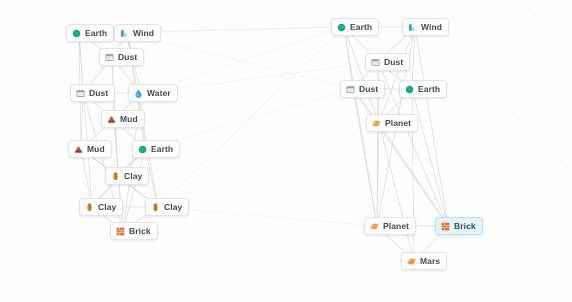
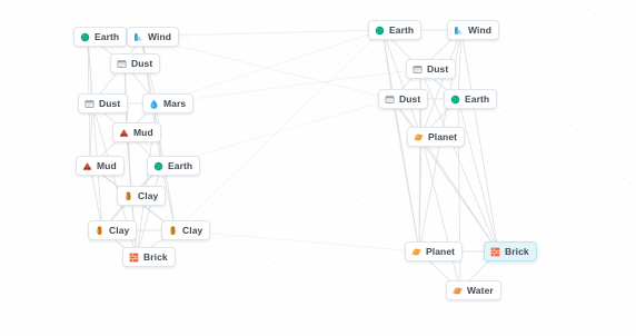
  Earth
  Wind
  Dust
  Dust
- Water
+ Mars
  Mud
  Mud
  Earth
  Clay
  Clay
  Clay
  Brick
  Earth
  Wind
  Dust
  Dust
  Earth
  Planet
  Planet
  Brick
- Mars
+ Water
